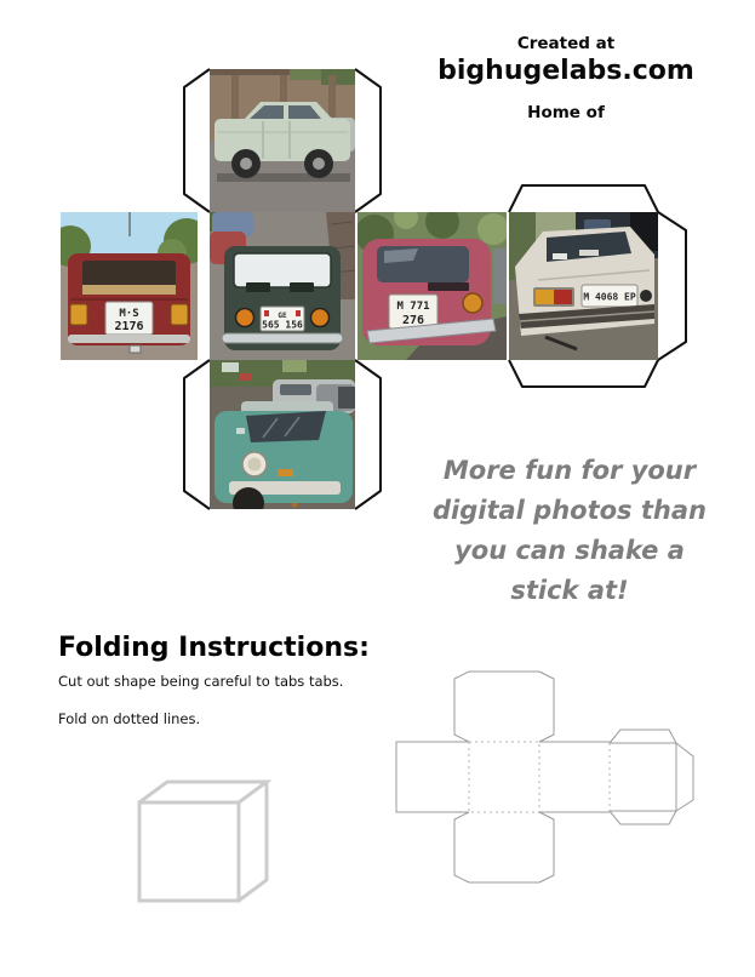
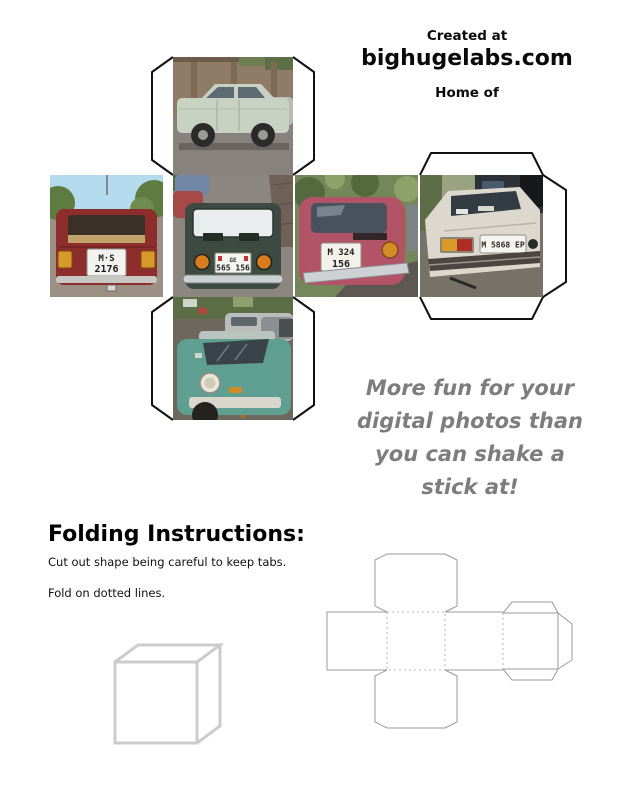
  Created at
  bighugelabs.com
  Home of
  M·S
  2176
  565 156
- M 771
+ M 324
- 276
+ 156
- M 4068 EP
+ M 5868 EP
  More fun for your
  digital photos than
  you can shake a
  stick at!
  Folding Instructions:
- Cut out shape being careful to tabs tabs.
+ Cut out shape being careful to keep tabs.
  Fold on dotted lines.
